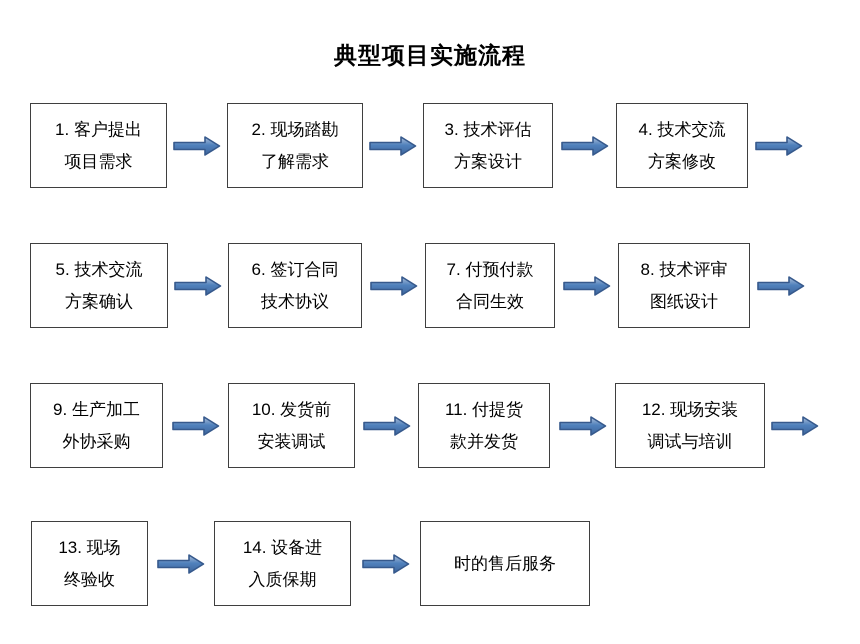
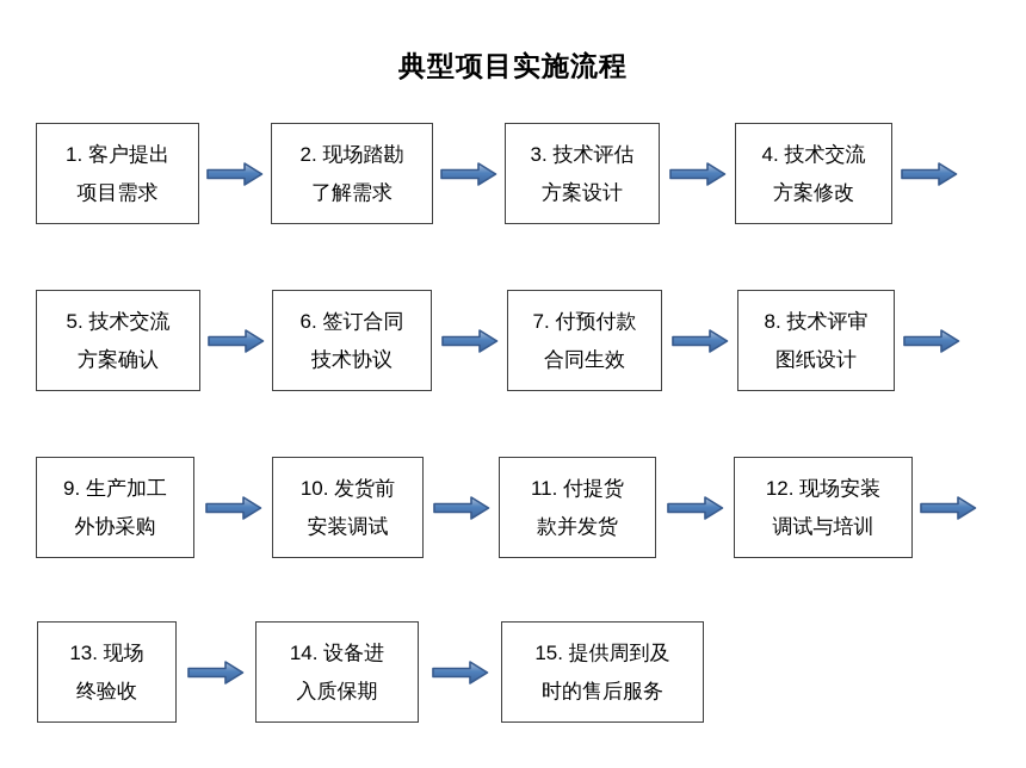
  典型项目实施流程
  1. 客户提出
  项目需求
  2. 现场踏勘
  了解需求
  3. 技术评估
  方案设计
  4. 技术交流
  方案修改
  5. 技术交流
  方案确认
  6. 签订合同
  技术协议
  7. 付预付款
  合同生效
  8. 技术评审
  图纸设计
  9. 生产加工
  外协采购
  10. 发货前
  安装调试
  11. 付提货
  款并发货
  12. 现场安装
  调试与培训
  13. 现场
  终验收
  14. 设备进
  入质保期
+ 15. 提供周到及
  时的售后服务
